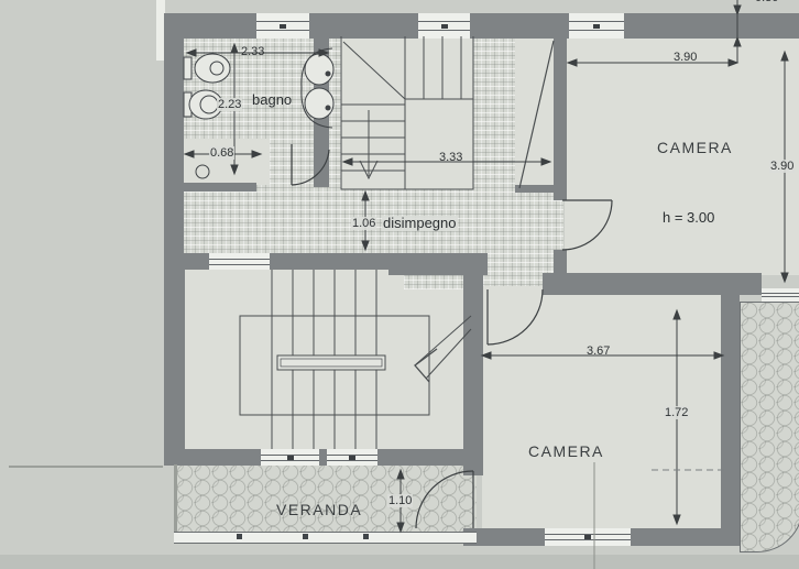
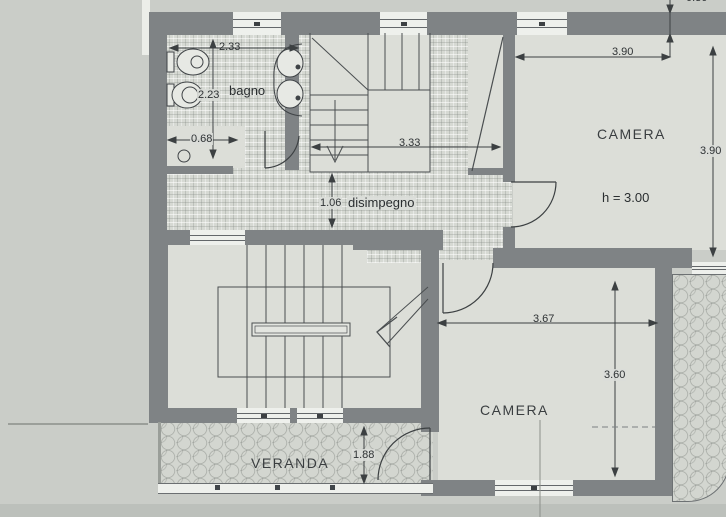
  2.33
  2.23
  bagno
  0.68
  3.33
  1.06
  disimpegno
  CAMERA
  h = 3.00
  3.90
  3.90
  3.67
- 1.72
+ 3.60
  CAMERA
  VERANDA
- 1.10
+ 1.88
